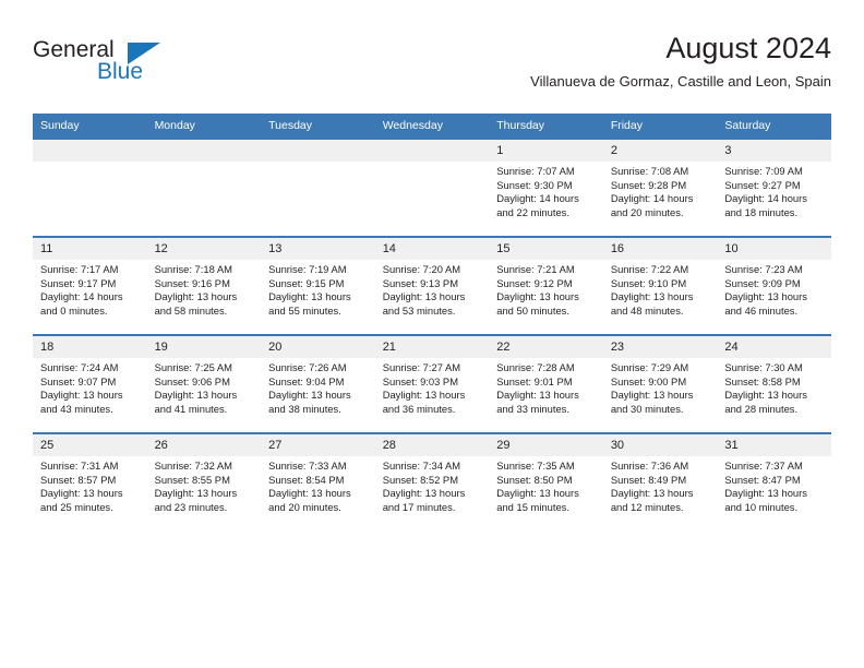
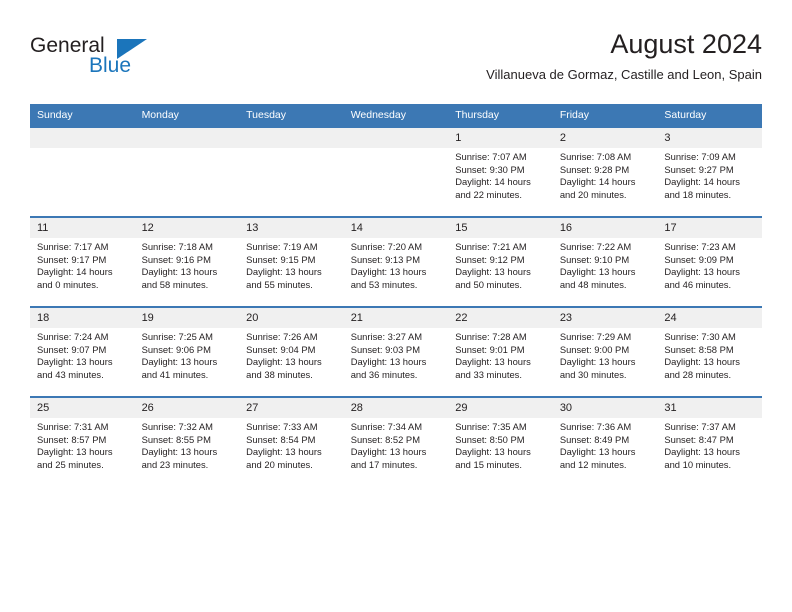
  General
  Blue
  August 2024
  Villanueva de Gormaz, Castille and Leon, Spain
  Sunday	Monday	Tuesday	Wednesday	Thursday	Friday	Saturday
  				1Sunrise: 7:07 AMSunset: 9:30 PMDaylight: 14 hoursand 22 minutes.	2Sunrise: 7:08 AMSunset: 9:28 PMDaylight: 14 hoursand 20 minutes.	3Sunrise: 7:09 AMSunset: 9:27 PMDaylight: 14 hoursand 18 minutes.
- 11Sunrise: 7:17 AMSunset: 9:17 PMDaylight: 14 hoursand 0 minutes.	12Sunrise: 7:18 AMSunset: 9:16 PMDaylight: 13 hoursand 58 minutes.	13Sunrise: 7:19 AMSunset: 9:15 PMDaylight: 13 hoursand 55 minutes.	14Sunrise: 7:20 AMSunset: 9:13 PMDaylight: 13 hoursand 53 minutes.	15Sunrise: 7:21 AMSunset: 9:12 PMDaylight: 13 hoursand 50 minutes.	16Sunrise: 7:22 AMSunset: 9:10 PMDaylight: 13 hoursand 48 minutes.	10Sunrise: 7:23 AMSunset: 9:09 PMDaylight: 13 hoursand 46 minutes.
+ 11Sunrise: 7:17 AMSunset: 9:17 PMDaylight: 14 hoursand 0 minutes.	12Sunrise: 7:18 AMSunset: 9:16 PMDaylight: 13 hoursand 58 minutes.	13Sunrise: 7:19 AMSunset: 9:15 PMDaylight: 13 hoursand 55 minutes.	14Sunrise: 7:20 AMSunset: 9:13 PMDaylight: 13 hoursand 53 minutes.	15Sunrise: 7:21 AMSunset: 9:12 PMDaylight: 13 hoursand 50 minutes.	16Sunrise: 7:22 AMSunset: 9:10 PMDaylight: 13 hoursand 48 minutes.	17Sunrise: 7:23 AMSunset: 9:09 PMDaylight: 13 hoursand 46 minutes.
- 18Sunrise: 7:24 AMSunset: 9:07 PMDaylight: 13 hoursand 43 minutes.	19Sunrise: 7:25 AMSunset: 9:06 PMDaylight: 13 hoursand 41 minutes.	20Sunrise: 7:26 AMSunset: 9:04 PMDaylight: 13 hoursand 38 minutes.	21Sunrise: 7:27 AMSunset: 9:03 PMDaylight: 13 hoursand 36 minutes.	22Sunrise: 7:28 AMSunset: 9:01 PMDaylight: 13 hoursand 33 minutes.	23Sunrise: 7:29 AMSunset: 9:00 PMDaylight: 13 hoursand 30 minutes.	24Sunrise: 7:30 AMSunset: 8:58 PMDaylight: 13 hoursand 28 minutes.
+ 18Sunrise: 7:24 AMSunset: 9:07 PMDaylight: 13 hoursand 43 minutes.	19Sunrise: 7:25 AMSunset: 9:06 PMDaylight: 13 hoursand 41 minutes.	20Sunrise: 7:26 AMSunset: 9:04 PMDaylight: 13 hoursand 38 minutes.	21Sunrise: 3:27 AMSunset: 9:03 PMDaylight: 13 hoursand 36 minutes.	22Sunrise: 7:28 AMSunset: 9:01 PMDaylight: 13 hoursand 33 minutes.	23Sunrise: 7:29 AMSunset: 9:00 PMDaylight: 13 hoursand 30 minutes.	24Sunrise: 7:30 AMSunset: 8:58 PMDaylight: 13 hoursand 28 minutes.
  25Sunrise: 7:31 AMSunset: 8:57 PMDaylight: 13 hoursand 25 minutes.	26Sunrise: 7:32 AMSunset: 8:55 PMDaylight: 13 hoursand 23 minutes.	27Sunrise: 7:33 AMSunset: 8:54 PMDaylight: 13 hoursand 20 minutes.	28Sunrise: 7:34 AMSunset: 8:52 PMDaylight: 13 hoursand 17 minutes.	29Sunrise: 7:35 AMSunset: 8:50 PMDaylight: 13 hoursand 15 minutes.	30Sunrise: 7:36 AMSunset: 8:49 PMDaylight: 13 hoursand 12 minutes.	31Sunrise: 7:37 AMSunset: 8:47 PMDaylight: 13 hoursand 10 minutes.
